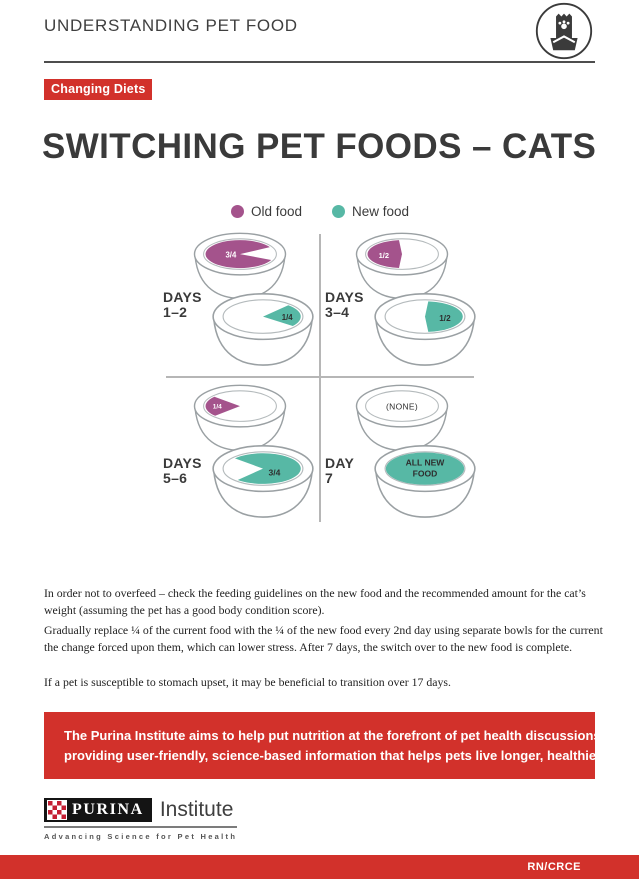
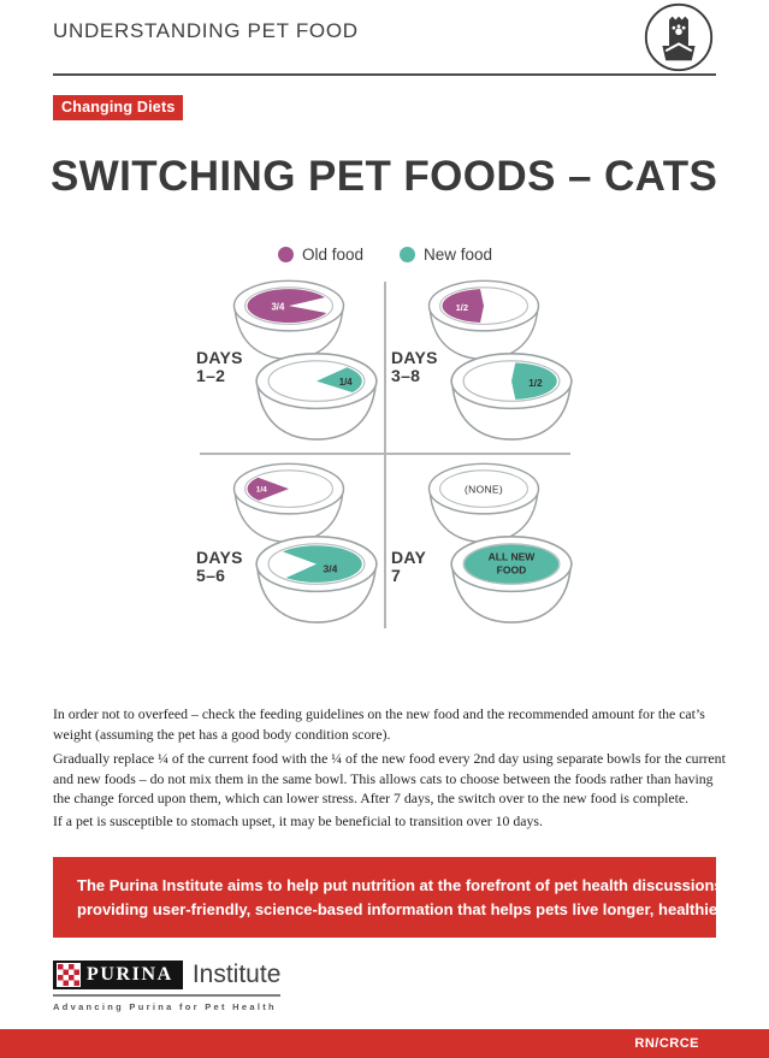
  UNDERSTANDING PET FOOD
  Changing Diets
  SWITCHING PET FOODS – CATS
  Old food
  New food
  DAYS
  1–2
  3/4
  1/4
  DAYS
- 3–4
+ 3–8
  1/2
  1/2
  DAYS
  5–6
  3/4
  DAY
  7
  (NONE)
  ALL NEW
  FOOD
  In order not to overfeed – check the feeding guidelines on the new food and the recommended amount for the cat’s
  weight (assuming the pet has a good body condition score).
  Gradually replace ¼ of the current food with the ¼ of the new food every 2nd day using separate bowls for the current
+ and new foods – do not mix them in the same bowl. This allows cats to choose between the foods rather than having
  the change forced upon them, which can lower stress. After 7 days, the switch over to the new food is complete.
- If a pet is susceptible to stomach upset, it may be beneficial to transition over 17 days.
+ If a pet is susceptible to stomach upset, it may be beneficial to transition over 10 days.
  The Purina Institute aims to help put nutrition at the forefront of pet health discussions by
  providing user-friendly, science-based information that helps pets live longer, healthier lives.
  PURINA
  Institute
- Advancing Science for Pet Health
+ Advancing Purina for Pet Health
  RN/CRCE
